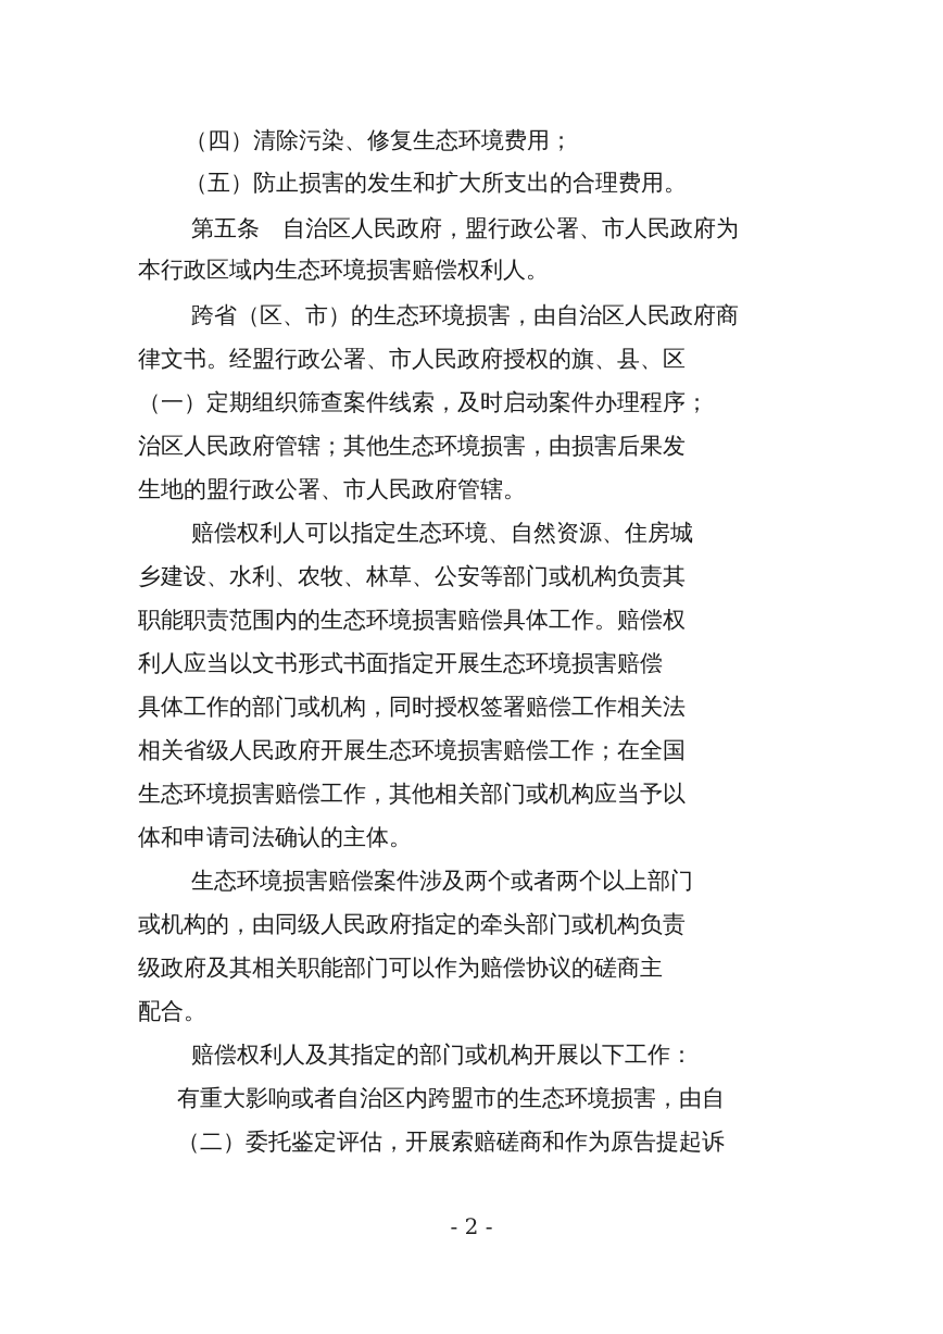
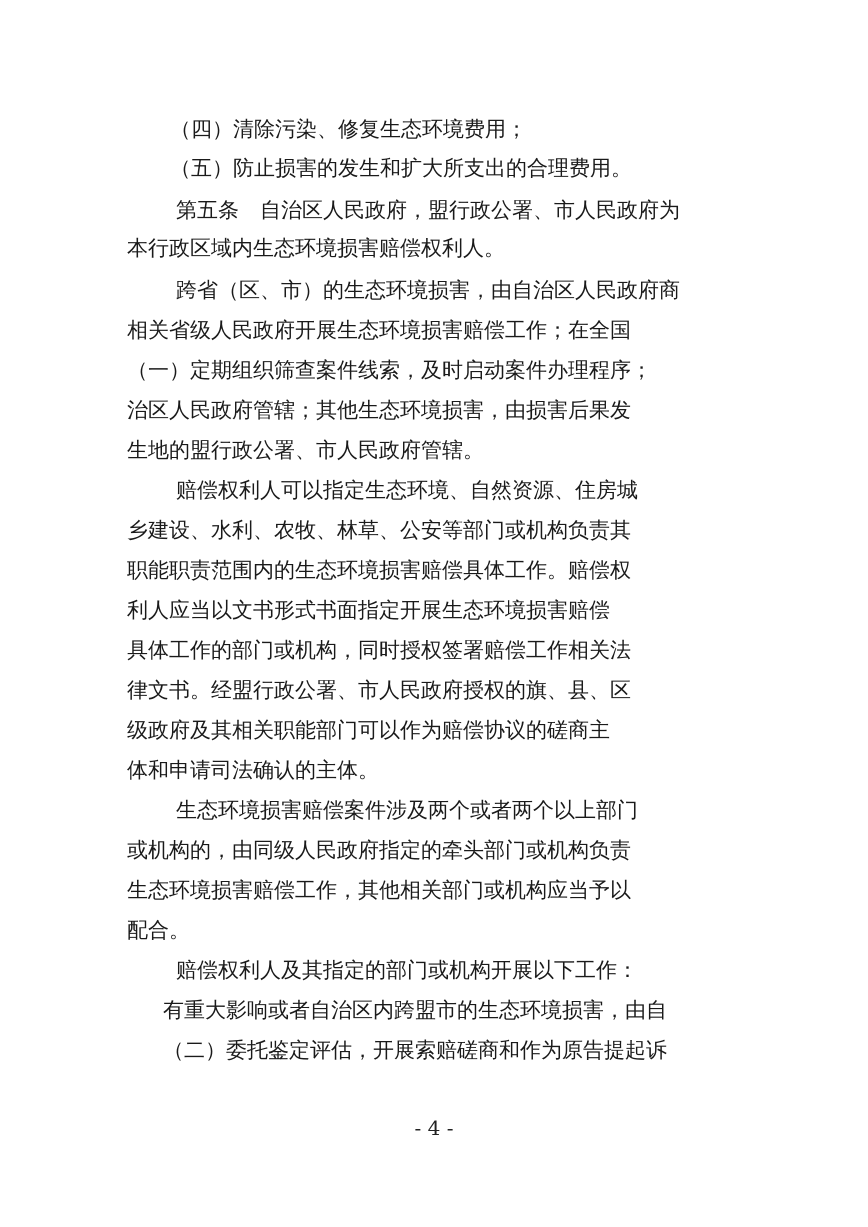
  （四）清除污染、修复生态环境费用；
  （五）防止损害的发生和扩大所支出的合理费用。
  第五条 自治区人民政府，盟行政公署、市人民政府为
  本行政区域内生态环境损害赔偿权利人。
  跨省（区、市）的生态环境损害，由自治区人民政府商
- 律文书。经盟行政公署、市人民政府授权的旗、县、区
+ 相关省级人民政府开展生态环境损害赔偿工作；在全国
  （一）定期组织筛查案件线索，及时启动案件办理程序；
  治区人民政府管辖；其他生态环境损害，由损害后果发
  生地的盟行政公署、市人民政府管辖。
  赔偿权利人可以指定生态环境、自然资源、住房城
  乡建设、水利、农牧、林草、公安等部门或机构负责其
  职能职责范围内的生态环境损害赔偿具体工作。赔偿权
  利人应当以文书形式书面指定开展生态环境损害赔偿
  具体工作的部门或机构，同时授权签署赔偿工作相关法
- 相关省级人民政府开展生态环境损害赔偿工作；在全国
+ 律文书。经盟行政公署、市人民政府授权的旗、县、区
- 生态环境损害赔偿工作，其他相关部门或机构应当予以
+ 级政府及其相关职能部门可以作为赔偿协议的磋商主
  体和申请司法确认的主体。
  生态环境损害赔偿案件涉及两个或者两个以上部门
  或机构的，由同级人民政府指定的牵头部门或机构负责
- 级政府及其相关职能部门可以作为赔偿协议的磋商主
+ 生态环境损害赔偿工作，其他相关部门或机构应当予以
  配合。
  赔偿权利人及其指定的部门或机构开展以下工作：
  有重大影响或者自治区内跨盟市的生态环境损害，由自
  （二）委托鉴定评估，开展索赔磋商和作为原告提起诉
- - 2 -
+ - 4 -
